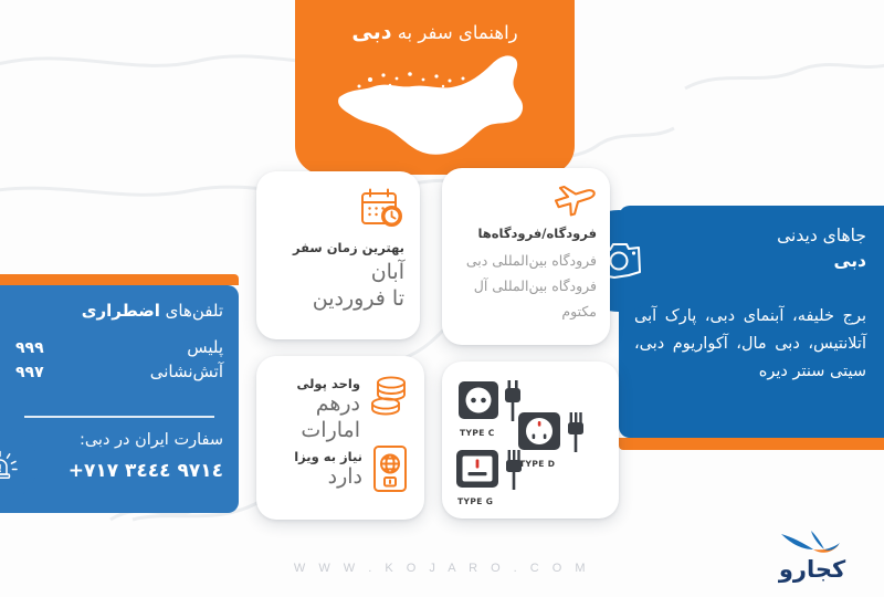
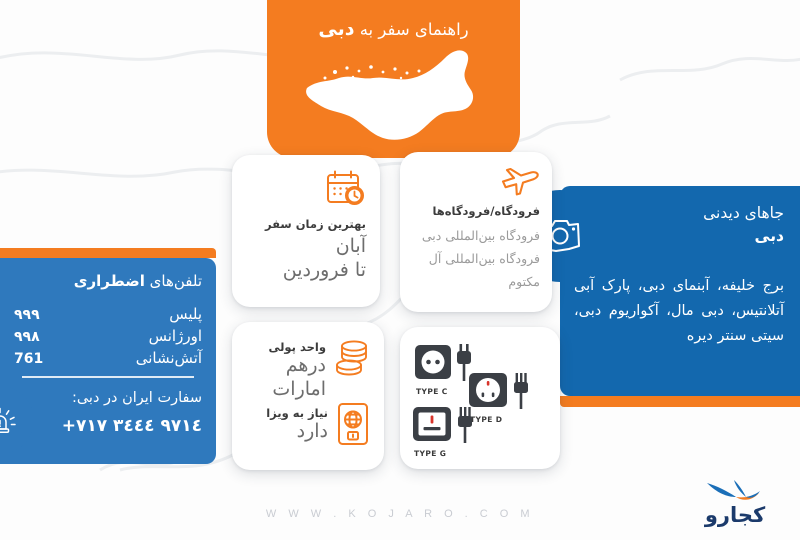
  راهنمای سفر به دبی
  تلفن‌های اضطراری
  پلیس
  ٩٩٩
+ اورژانس
+ ٩٩٨
  آتش‌نشانی
- ٩٩٧
+ 761
  سفارت ایران در دبی:
  +٩٧١٤ ٣٤٤٤ ٧١٧
  جاهای دیدنی
  دبی
  برج خلیفه، آبنمای دبی، پارک آبی آتلانتیس، دبی مال، آکواریوم دبی، سیتی سنتر دیره
  بهترین زمان سفر
  آبان
  تا فروردین
  فرودگاه/فرودگاه‌ها
  فرودگاه بینالمللی دبی
  فرودگاه بین‌المللی آل مکتوم
  واحد پولی
  درهم امارات
  نیاز به ویزا
  دارد
  TYPE C
  TYPE D
  TYPE G
  W W W . K O J A R O . C O M
  کجارو
